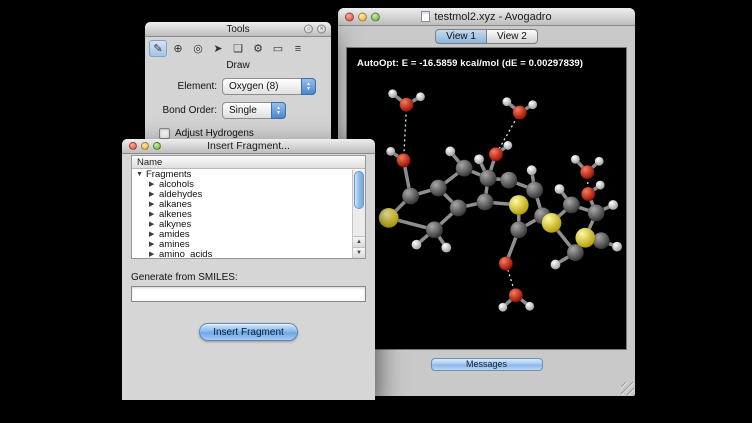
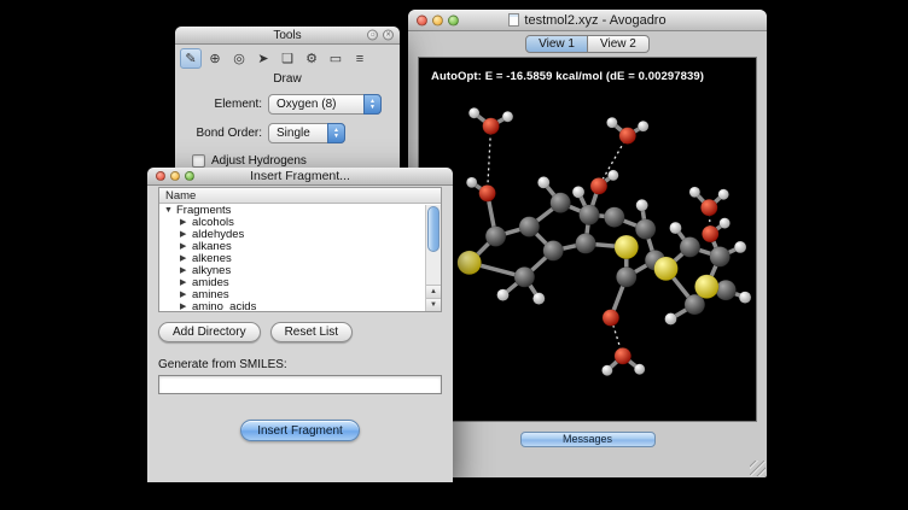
  testmol2.xyz - Avogadro
  View 1
  View 2
  AutoOpt: E = -16.5859 kcal/mol (dE = 0.00297839)
  Messages
  Tools
  ✎
  ⊕
  ◎
  ➤
  ❏
  ⚙
  ▭
  ≡
  Draw
  Element:
  Oxygen (8)
  Bond Order:
  Single
  Adjust Hydrogens
  Insert Fragment...
  Name
  Fragments
  alcohols
  aldehydes
  alkanes
  alkenes
  alkynes
  amides
  amines
  amino_acids
+ Add Directory
+ Reset List
  Generate from SMILES:
  Insert Fragment
